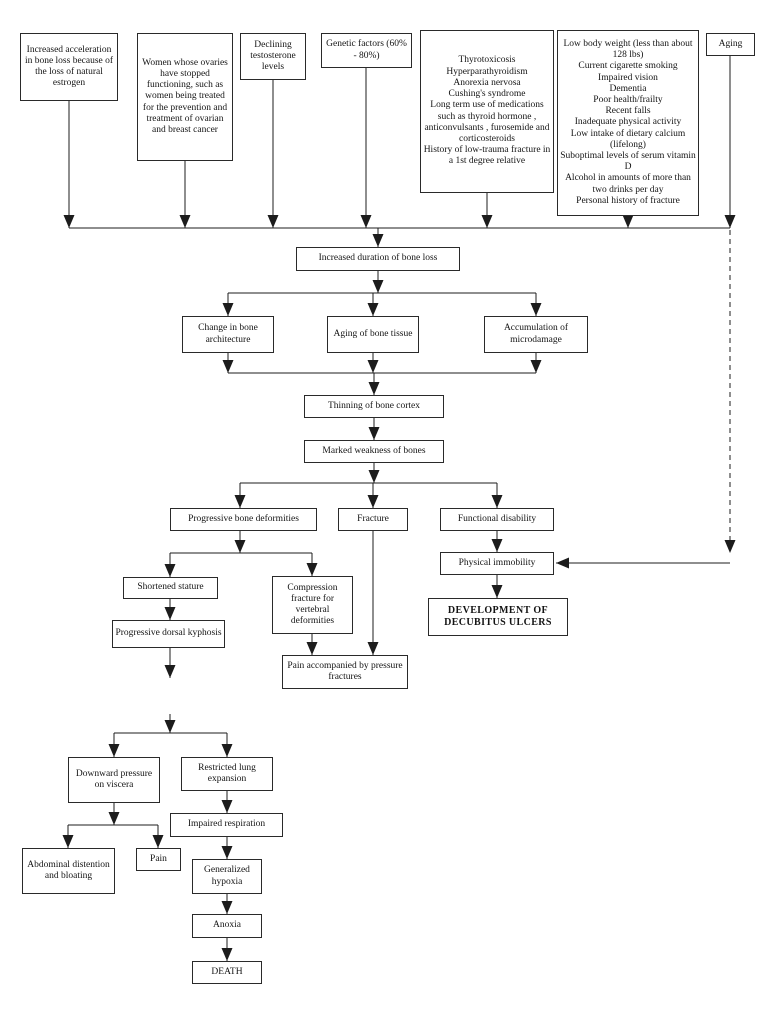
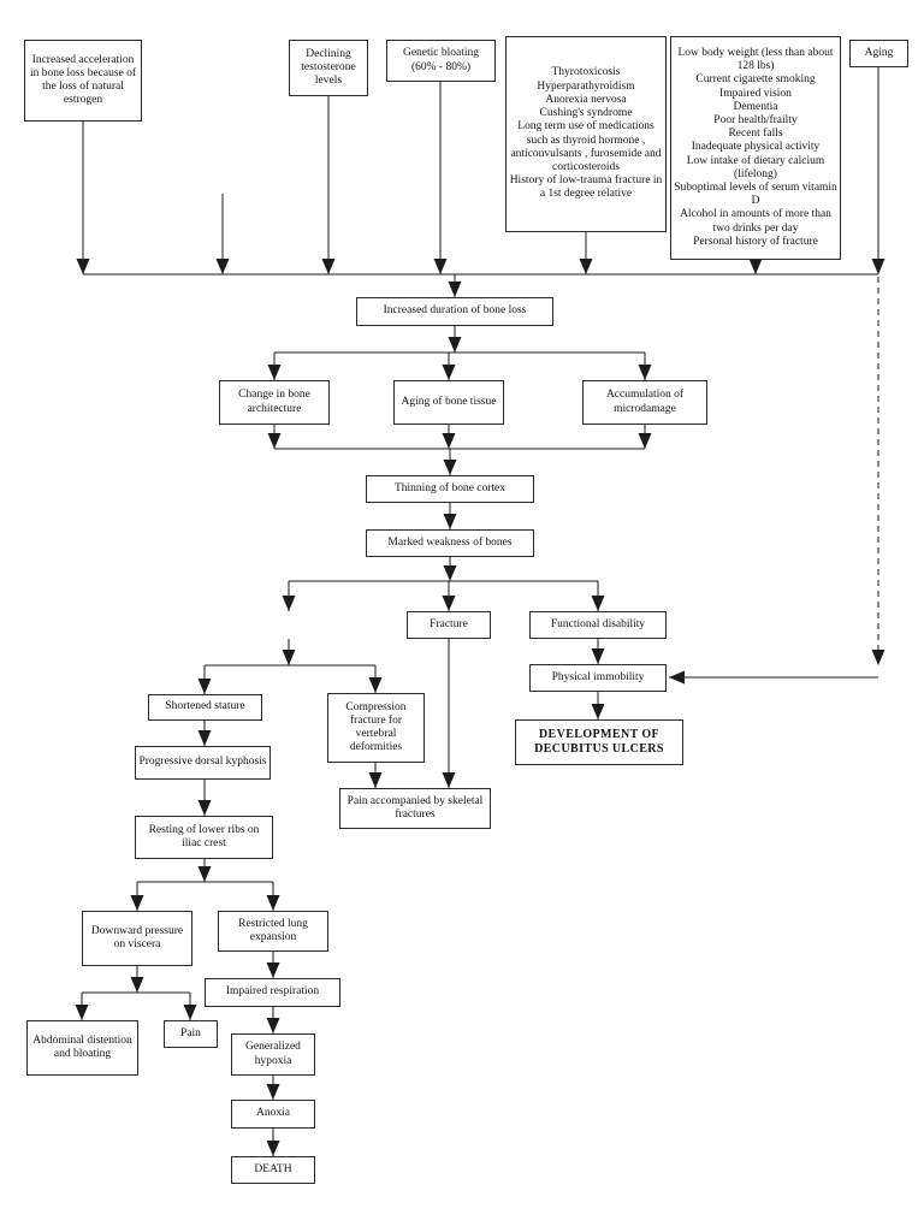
  Increased acceleration in bone loss because of the loss of natural estrogen
- Women whose ovaries have stopped functioning, such as women being treated for the prevention and treatment of ovarian and breast cancer
  Declining testosterone levels
- Genetic factors (60% - 80%)
+ Genetic bloating (60% - 80%)
  Thyrotoxicosis
  Hyperparathyroidism
  Anorexia nervosa
  Cushing's syndrome
  Long term use of medications such as thyroid hormone , anticonvulsants , furosemide and corticosteroids
  History of low-trauma fracture in a 1st degree relative
  Low body weight (less than about 128 lbs)
  Current cigarette smoking
  Impaired vision
  Dementia
  Poor health/frailty
  Recent falls
  Inadequate physical activity
  Low intake of dietary calcium (lifelong)
  Suboptimal levels of serum vitamin D
  Alcohol in amounts of more than two drinks per day
  Personal history of fracture
  Aging
  Increased duration of bone loss
  Change in bone architecture
  Aging of bone tissue
  Accumulation of microdamage
  Thinning of bone cortex
  Marked weakness of bones
- Progressive bone deformities
  Fracture
  Functional disability
  Physical immobility
  DEVELOPMENT OF
  DECUBITUS ULCERS
  Shortened stature
  Compression fracture for vertebral deformities
  Progressive dorsal kyphosis
+ Resting of lower ribs on iliac crest
- Pain accompanied by pressure fractures
+ Pain accompanied by skeletal fractures
  Downward pressure on viscera
  Restricted lung expansion
  Impaired respiration
  Abdominal distention and bloating
  Pain
  Generalized hypoxia
  Anoxia
  DEATH
